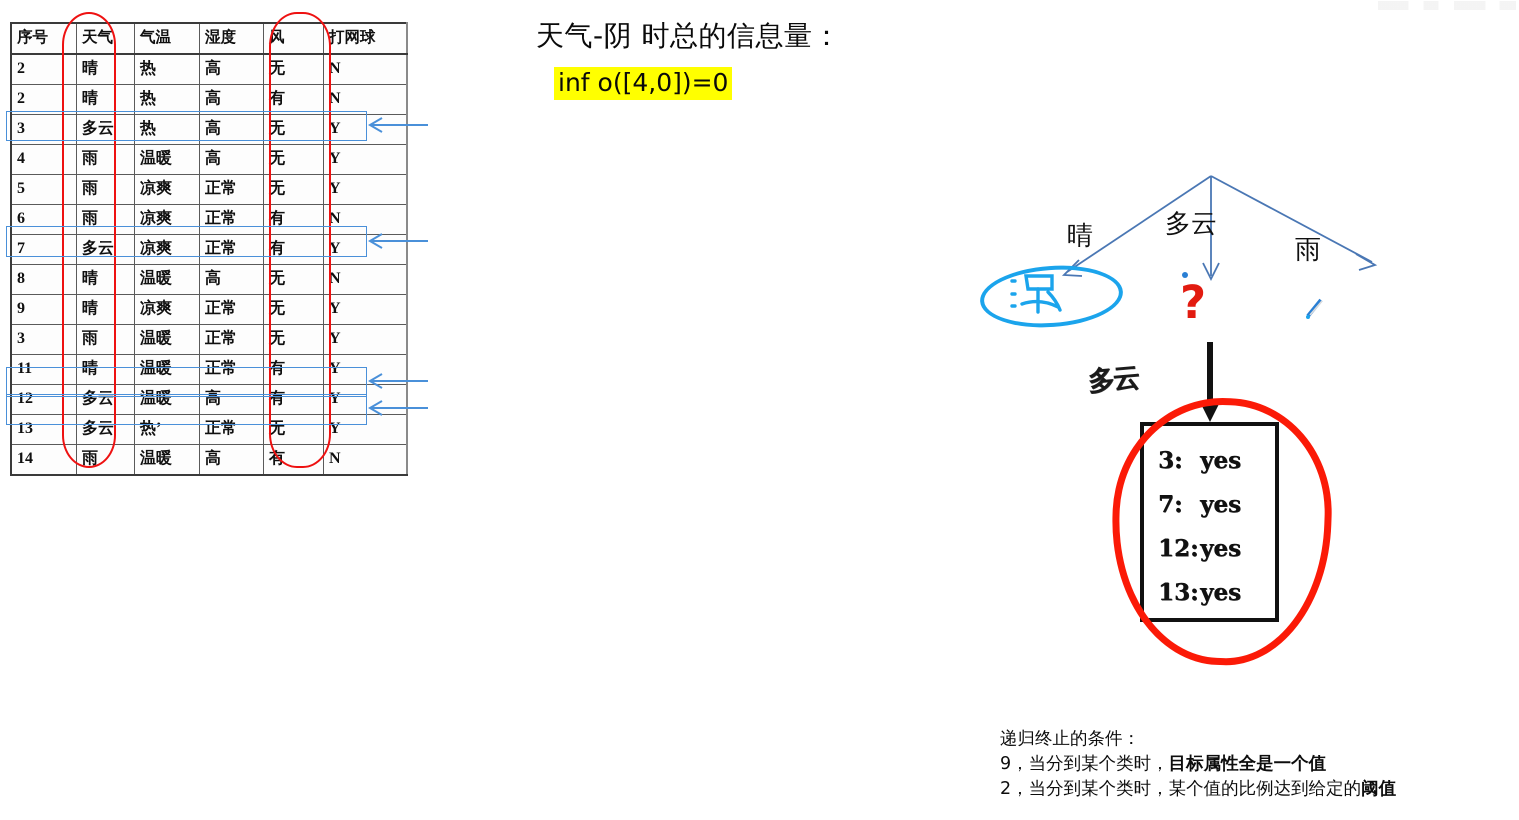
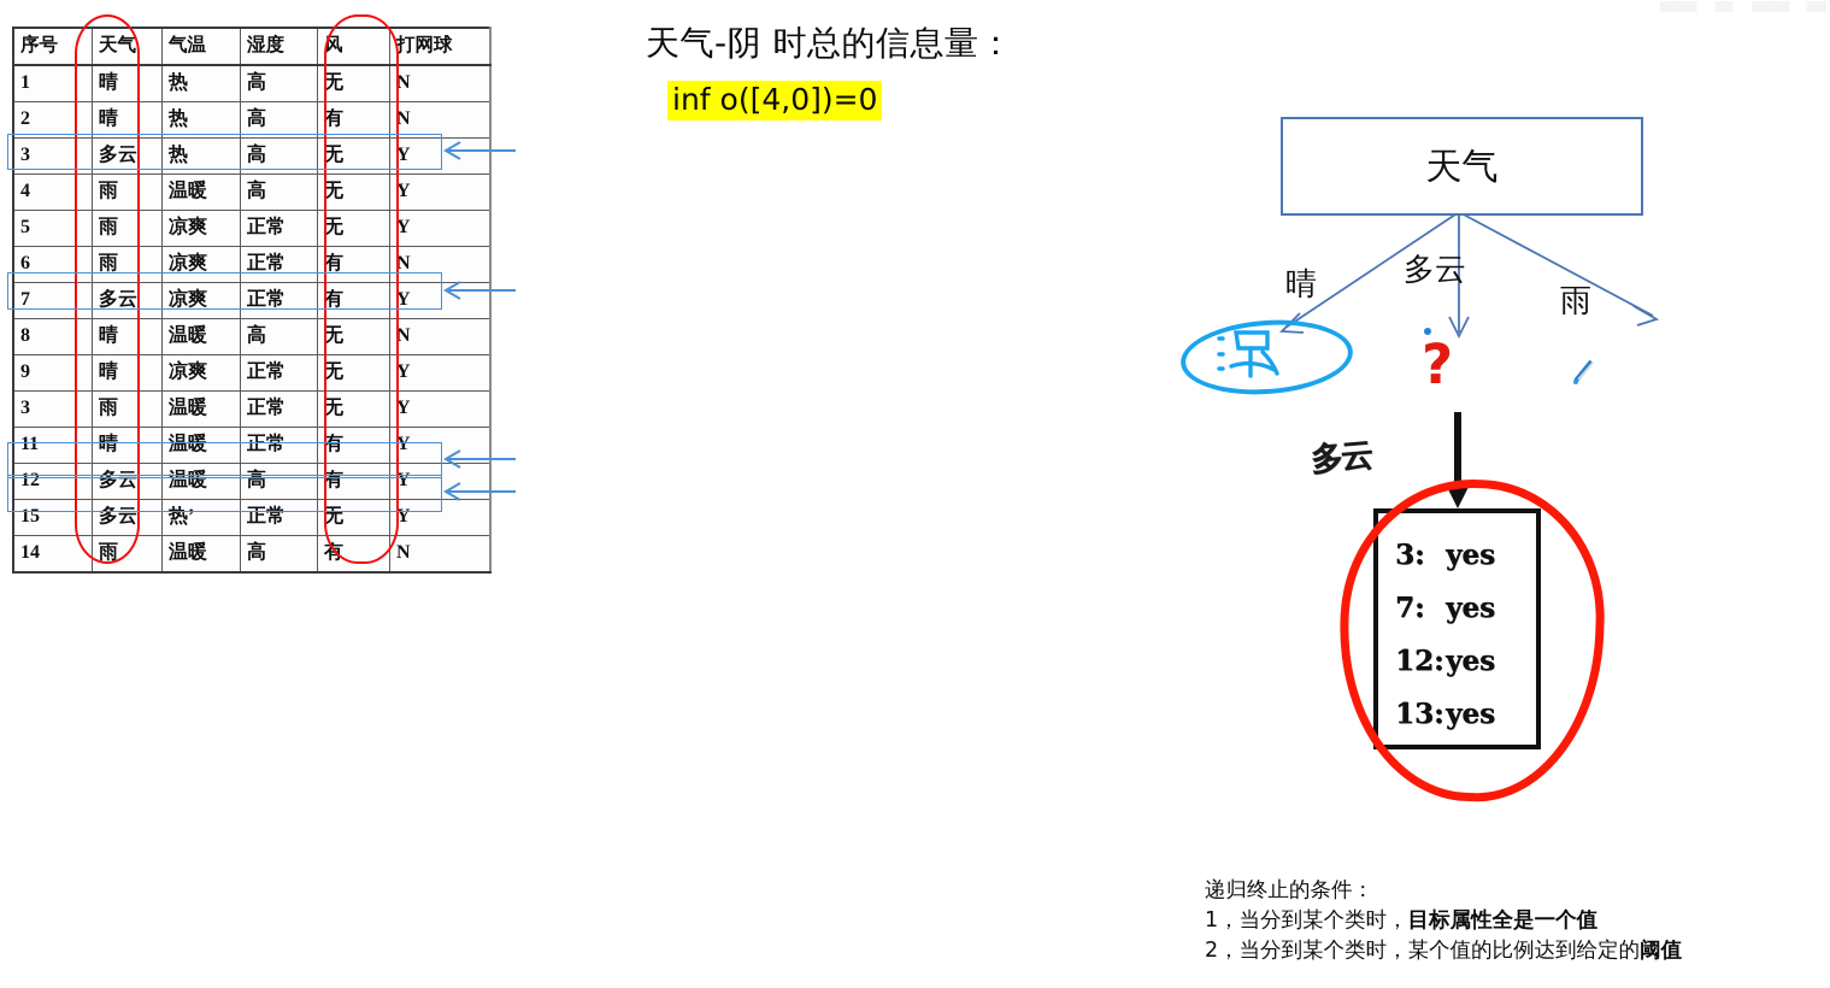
  序号	天气	气温	湿度	风	打网球
- 2	晴	热	高	无	N
+ 1	晴	热	高	无	N
  2	晴	热	高	有	N
  3	多云	热	高	无	Y
  4	雨	温暖	高	无	Y
  5	雨	凉爽	正常	无	Y
  6	雨	凉爽	正常	有	N
  7	多云	凉爽	正常	有	Y
  8	晴	温暖	高	无	N
  9	晴	凉爽	正常	无	Y
  3	雨	温暖	正常	无	Y
  11	晴	温暖	正常	有	Y
  12	多云	温暖	高	有	Y
- 13	多云	热’	正常	无	Y
+ 15	多云	热’	正常	无	Y
  14	雨	温暖	高	有	N
  天气-阴 时总的信息量：
  inf o([4,0])=0
+ 天气
  晴
  多云
  雨
  ?
  3: yes
  7: yes
  12:yes
  13:yes
  递归终止的条件：
- 9，当分到某个类时，目标属性全是一个值
+ 1，当分到某个类时，目标属性全是一个值
  2，当分到某个类时，某个值的比例达到给定的阈值
